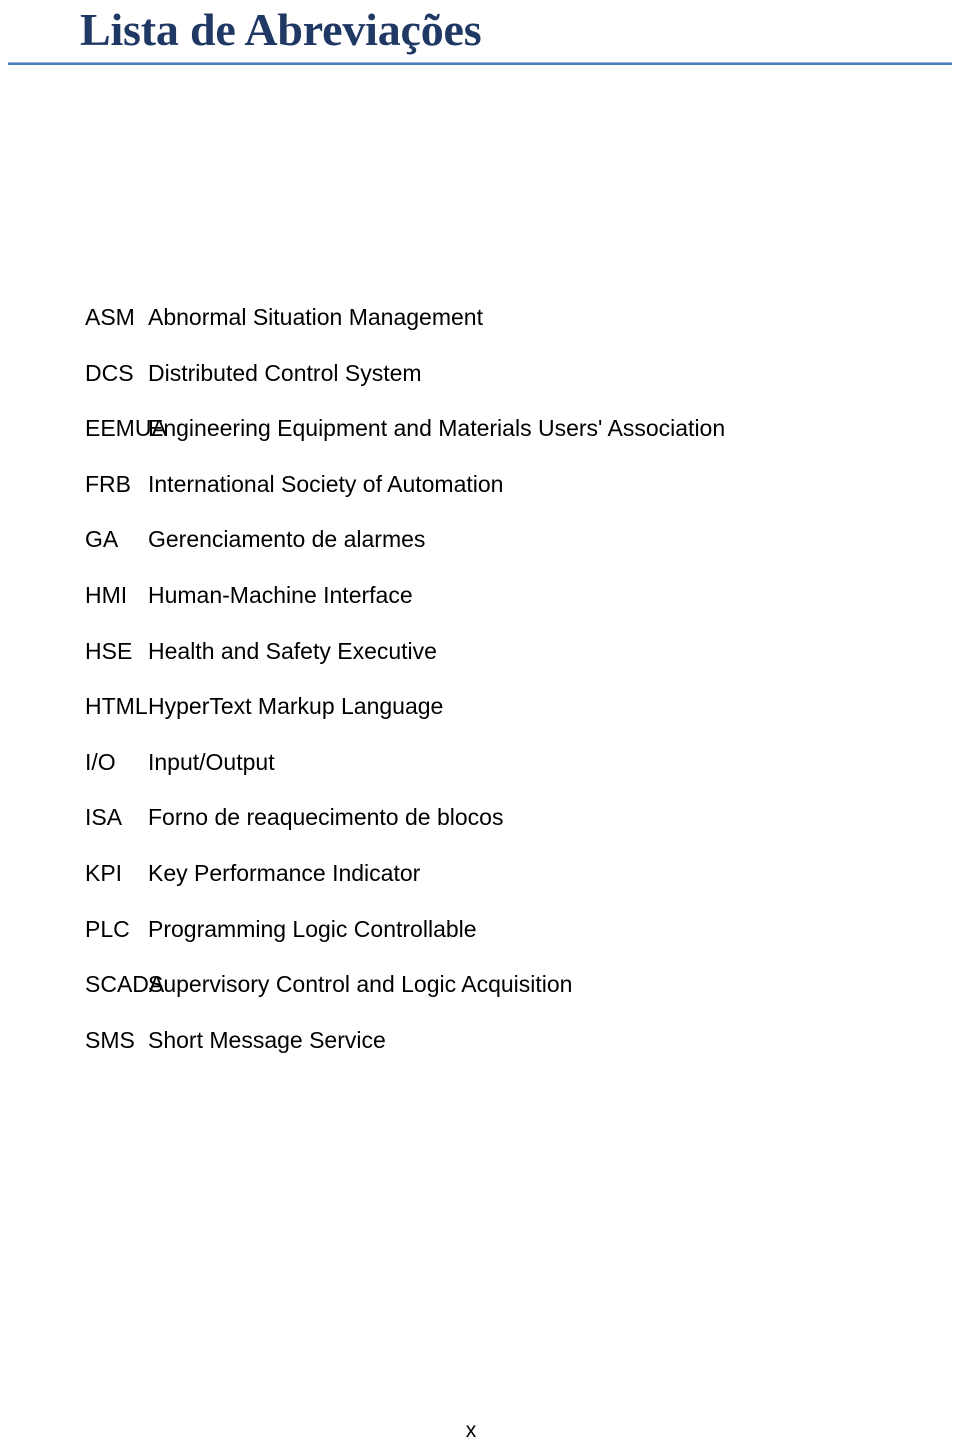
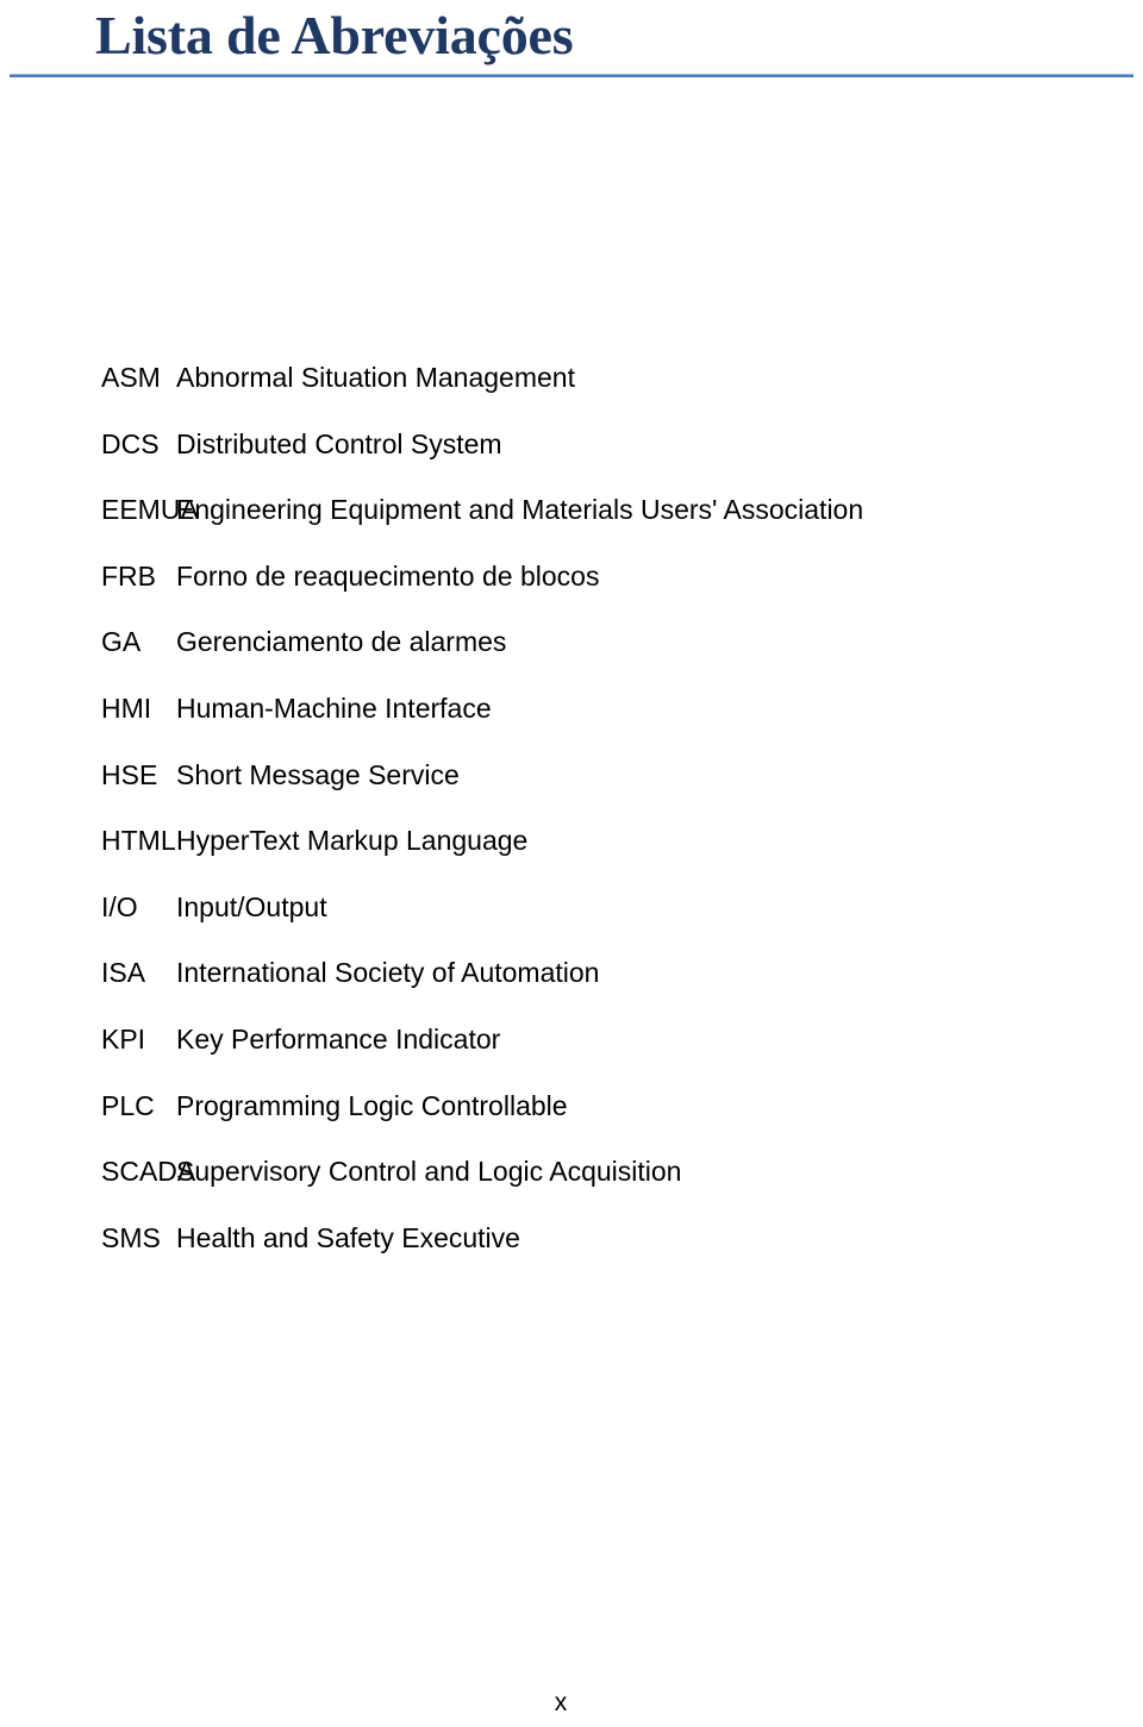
  Lista de Abreviações
  ASM
  Abnormal Situation Management
  DCS
  Distributed Control System
  EEMUA
  Engineering Equipment and Materials Users' Association
  FRB
- International Society of Automation
+ Forno de reaquecimento de blocos
  GA
  Gerenciamento de alarmes
  HMI
  Human-Machine Interface
  HSE
- Health and Safety Executive
+ Short Message Service
  HTML
  HyperText Markup Language
  I/O
  Input/Output
  ISA
- Forno de reaquecimento de blocos
+ International Society of Automation
  KPI
  Key Performance Indicator
  PLC
  Programming Logic Controllable
  SCADA
  Supervisory Control and Logic Acquisition
  SMS
- Short Message Service
+ Health and Safety Executive
  x
